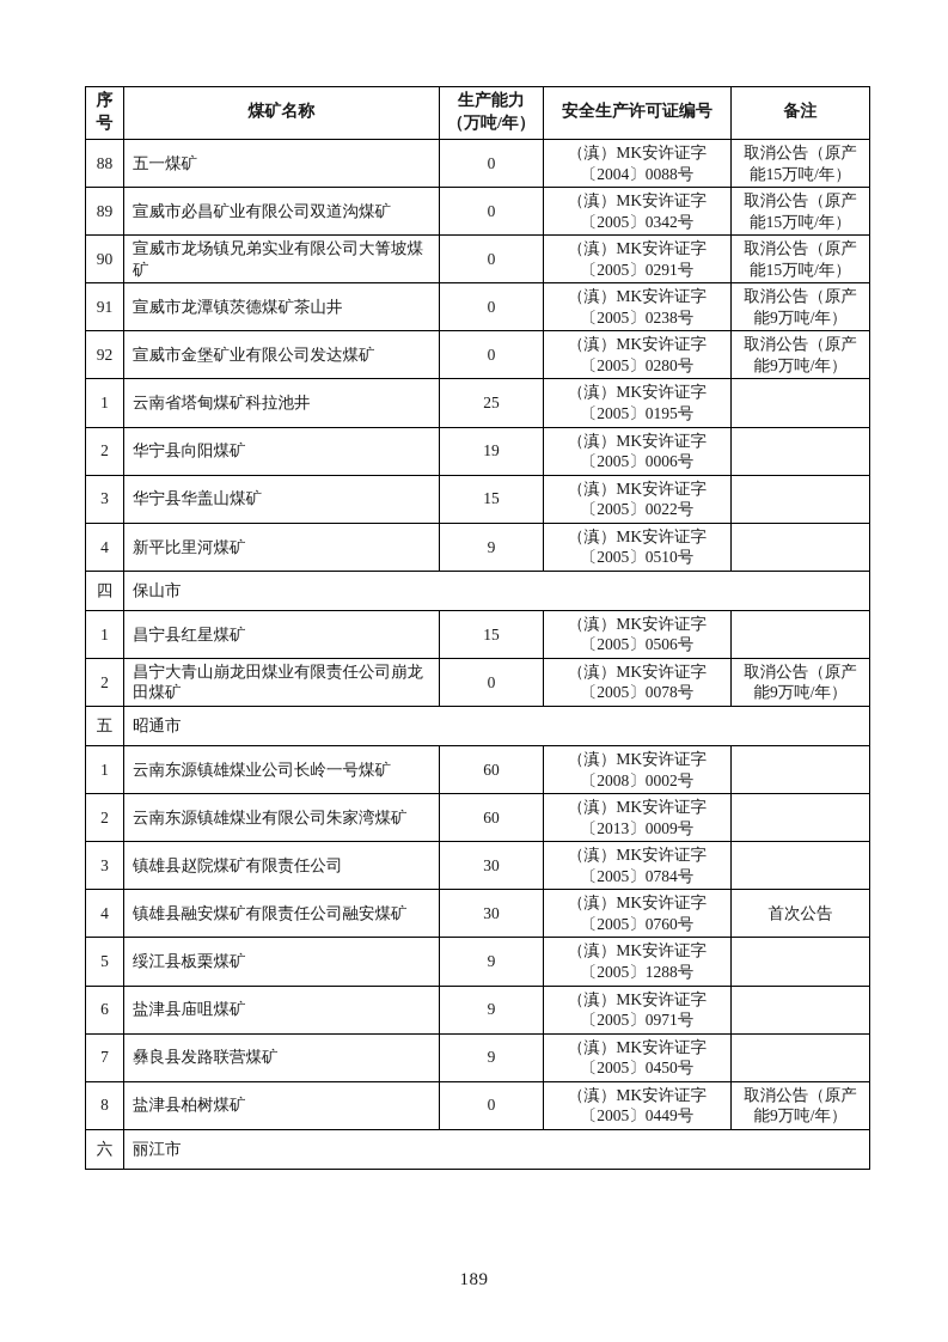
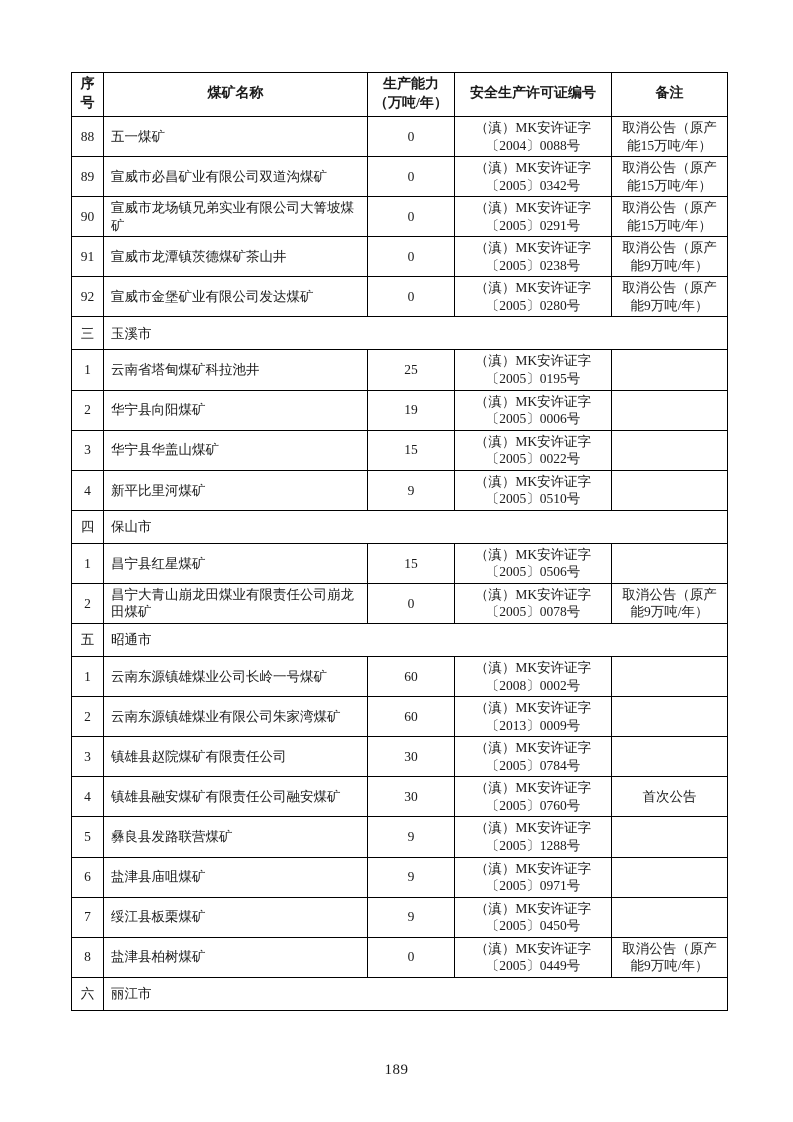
  序号	煤矿名称	生产能力（万吨/年）	安全生产许可证编号	备注
  88	五一煤矿	0	（滇）MK安许证字〔2004〕0088号	取消公告（原产能15万吨/年）
  89	宣威市必昌矿业有限公司双道沟煤矿	0	（滇）MK安许证字〔2005〕0342号	取消公告（原产能15万吨/年）
  90	宣威市龙场镇兄弟实业有限公司大箐坡煤矿	0	（滇）MK安许证字〔2005〕0291号	取消公告（原产能15万吨/年）
  91	宣威市龙潭镇茨德煤矿茶山井	0	（滇）MK安许证字〔2005〕0238号	取消公告（原产能9万吨/年）
  92	宣威市金堡矿业有限公司发达煤矿	0	（滇）MK安许证字〔2005〕0280号	取消公告（原产能9万吨/年）
+ 三	玉溪市
  1	云南省塔甸煤矿科拉池井	25	（滇）MK安许证字〔2005〕0195号
  2	华宁县向阳煤矿	19	（滇）MK安许证字〔2005〕0006号
  3	华宁县华盖山煤矿	15	（滇）MK安许证字〔2005〕0022号
  4	新平比里河煤矿	9	（滇）MK安许证字〔2005〕0510号
  四	保山市
  1	昌宁县红星煤矿	15	（滇）MK安许证字〔2005〕0506号
  2	昌宁大青山崩龙田煤业有限责任公司崩龙田煤矿	0	（滇）MK安许证字〔2005〕0078号	取消公告（原产能9万吨/年）
  五	昭通市
  1	云南东源镇雄煤业公司长岭一号煤矿	60	（滇）MK安许证字〔2008〕0002号
  2	云南东源镇雄煤业有限公司朱家湾煤矿	60	（滇）MK安许证字〔2013〕0009号
  3	镇雄县赵院煤矿有限责任公司	30	（滇）MK安许证字〔2005〕0784号
  4	镇雄县融安煤矿有限责任公司融安煤矿	30	（滇）MK安许证字〔2005〕0760号	首次公告
- 5	绥江县板栗煤矿	9	（滇）MK安许证字〔2005〕1288号
+ 5	彝良县发路联营煤矿	9	（滇）MK安许证字〔2005〕1288号
  6	盐津县庙咀煤矿	9	（滇）MK安许证字〔2005〕0971号
- 7	彝良县发路联营煤矿	9	（滇）MK安许证字〔2005〕0450号
+ 7	绥江县板栗煤矿	9	（滇）MK安许证字〔2005〕0450号
  8	盐津县柏树煤矿	0	（滇）MK安许证字〔2005〕0449号	取消公告（原产能9万吨/年）
  六	丽江市
  189
